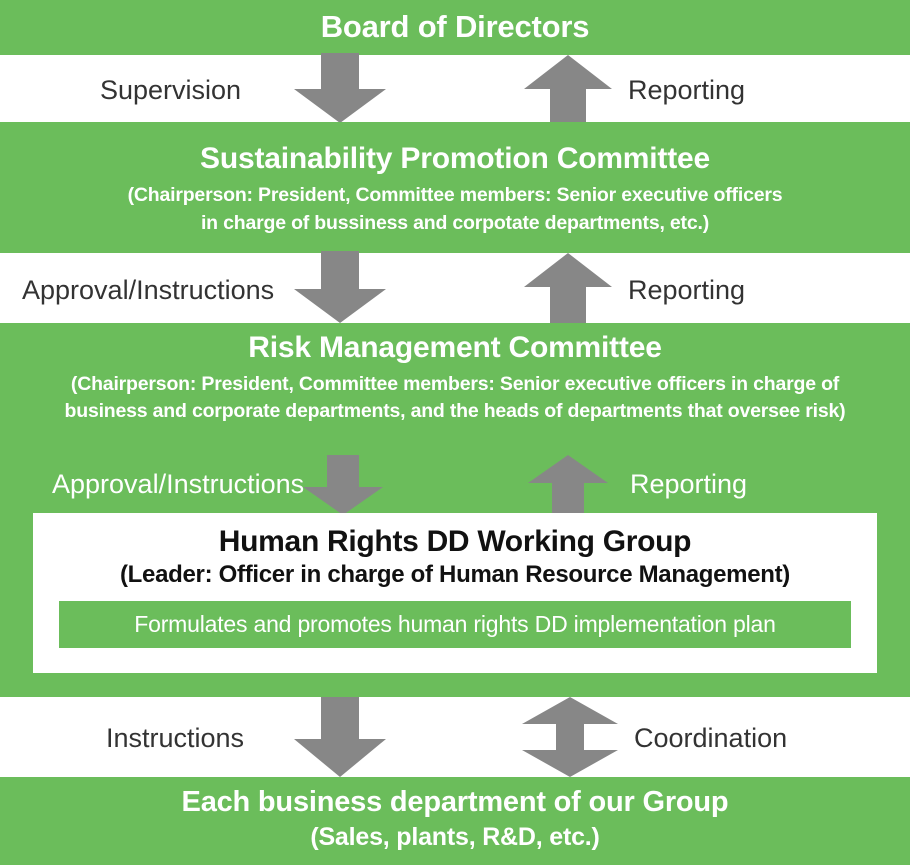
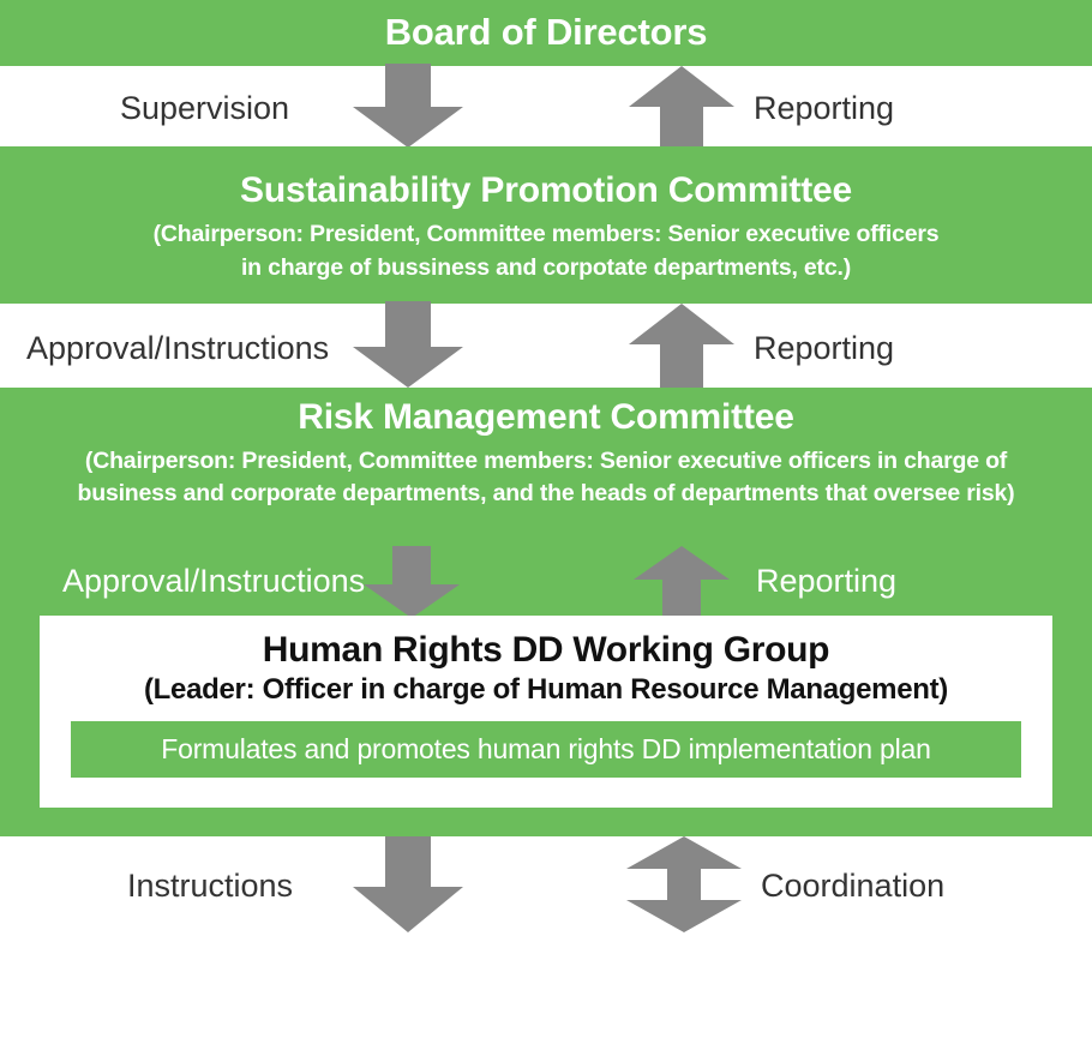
  Board of Directors
  Supervision
  Reporting
  Sustainability Promotion Committee
  (Chairperson: President, Committee members: Senior executive officers
  in charge of bussiness and corpotate departments, etc.)
  Approval/Instructions
  Reporting
  Risk Management Committee
  (Chairperson: President, Committee members: Senior executive officers in charge of
  business and corporate departments, and the heads of departments that oversee risk)
  Approval/Instructions
  Reporting
  Human Rights DD Working Group
  (Leader: Officer in charge of Human Resource Management)
  Formulates and promotes human rights DD implementation plan
  Instructions
  Coordination
- Each business department of our Group
- (Sales, plants, R&D, etc.)
